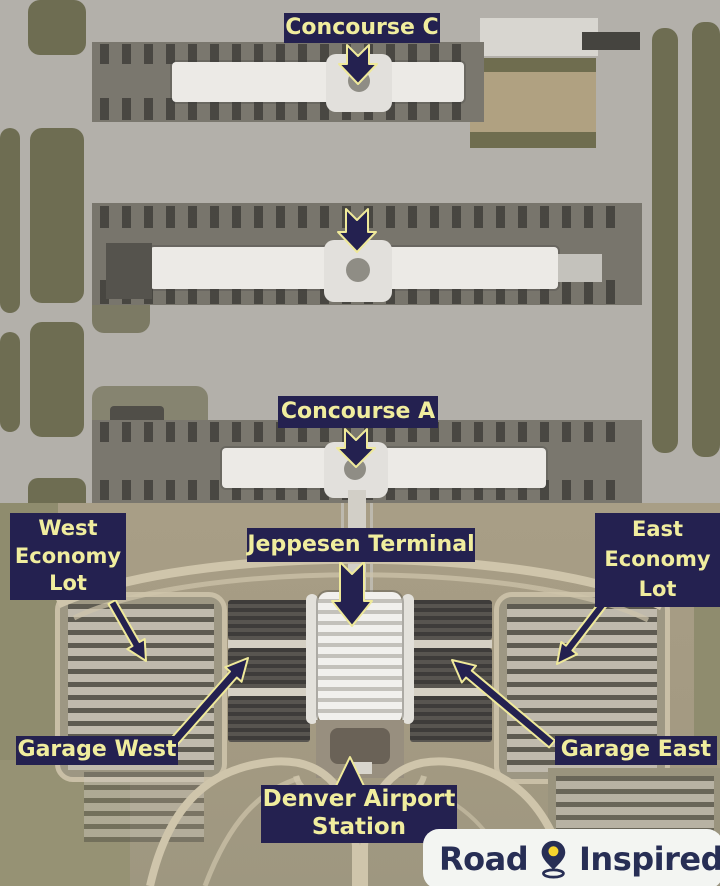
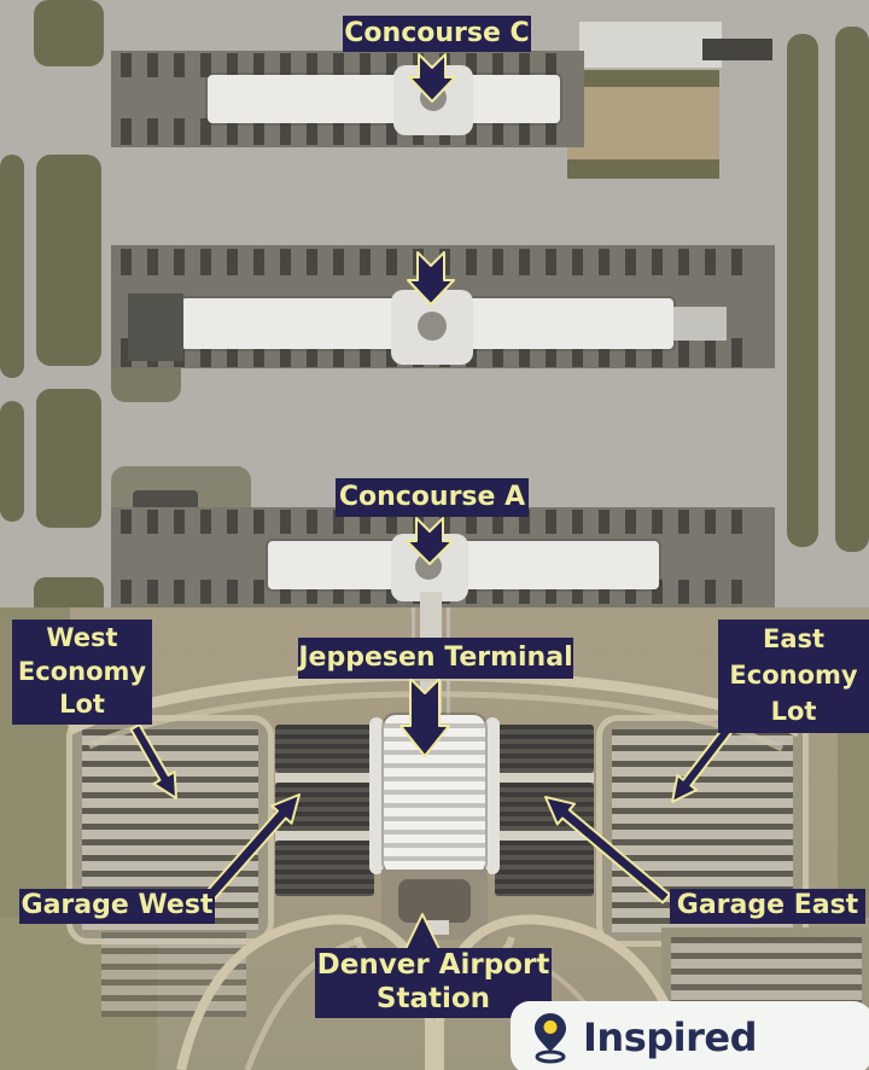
  Concourse C
  Concourse A
  Jeppesen Terminal
  West
  Economy
  Lot
  East
  Economy
  Lot
  Garage West
  Garage East
  Denver Airport
  Station
- Road
  Inspired
